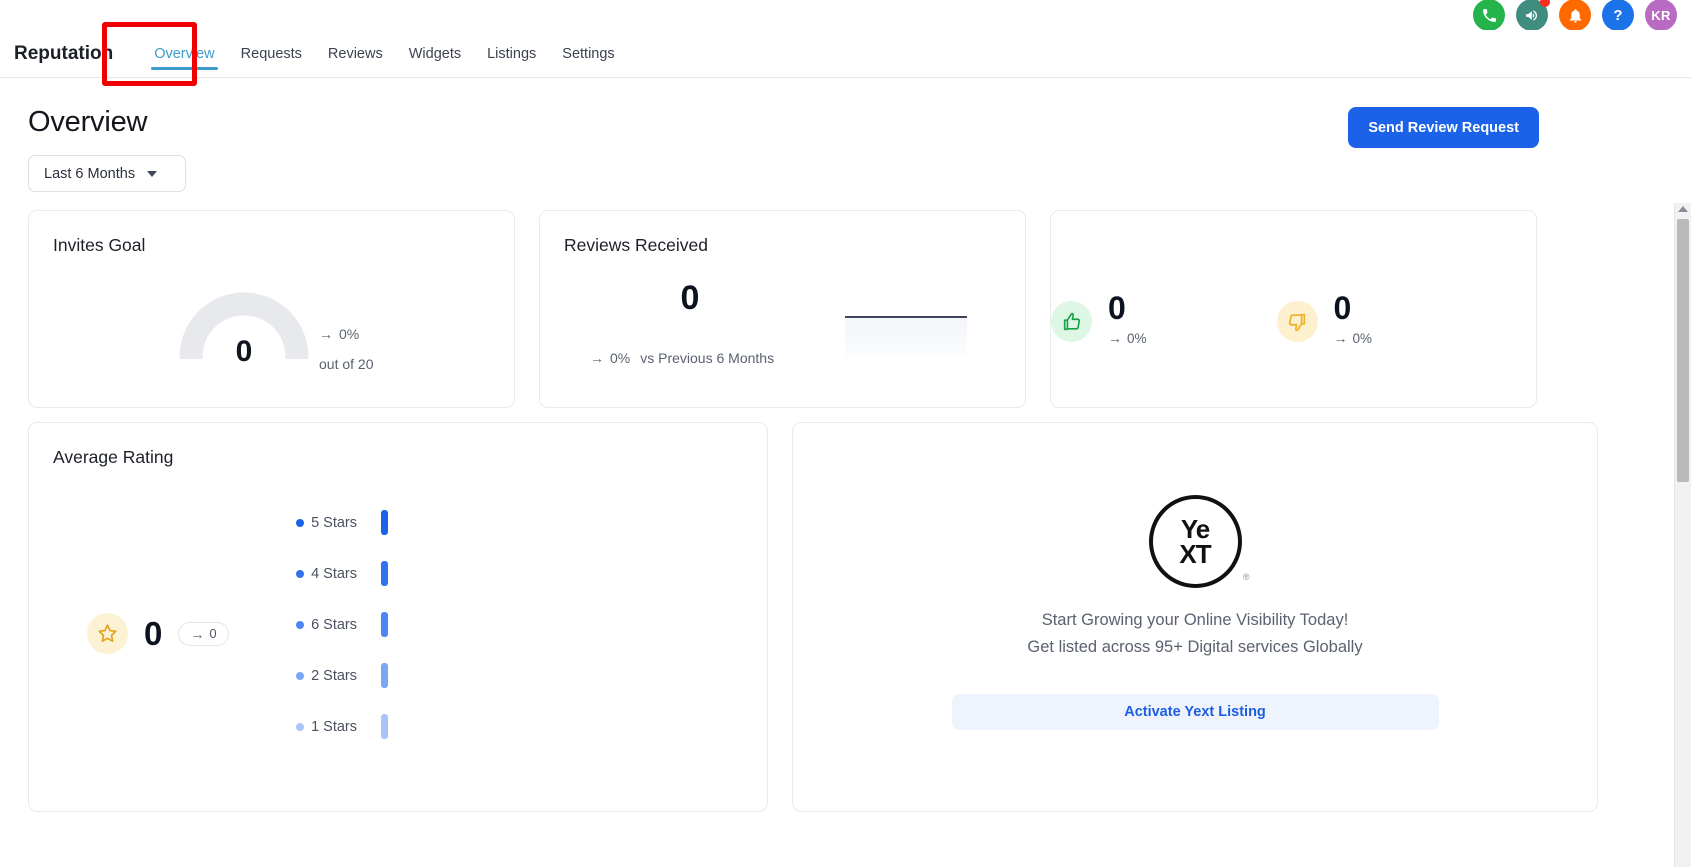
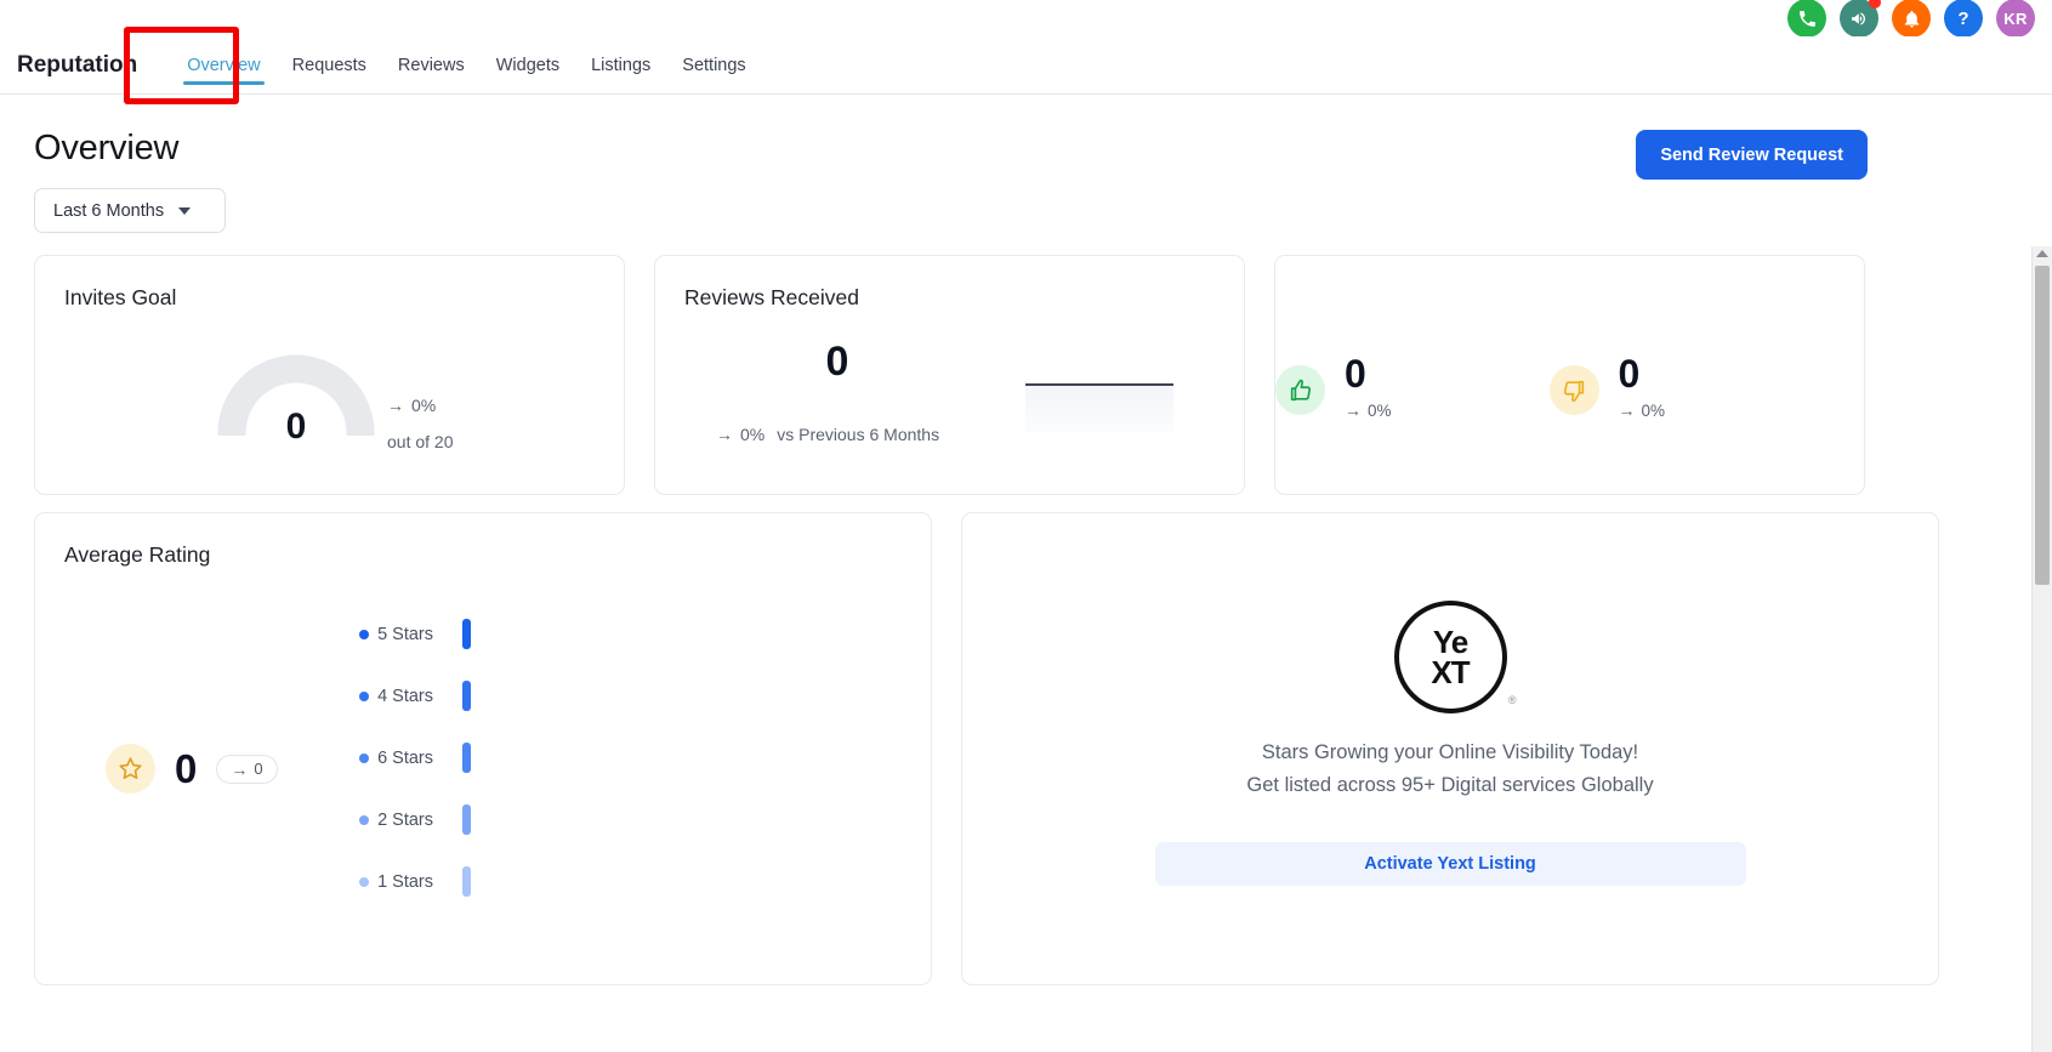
  ?
  KR
  Reputation
  Overview
  Requests
  Reviews
  Widgets
  Listings
  Settings
  Overview
  Last 6 Months
  Send Review Request
  Invites Goal
  0
  →
  0%
  out of 20
  Reviews Received
  0
  →
  0%
  vs Previous 6 Months
  0
  →
  0%
  0
  →
  0%
  Average Rating
  0
  →
  0
  5 Stars
  4 Stars
  6 Stars
  2 Stars
  1 Stars
  Ye
  XT
  ®
- Start Growing your Online Visibility Today!
+ Stars Growing your Online Visibility Today!
  Get listed across 95+ Digital services Globally
  Activate Yext Listing
